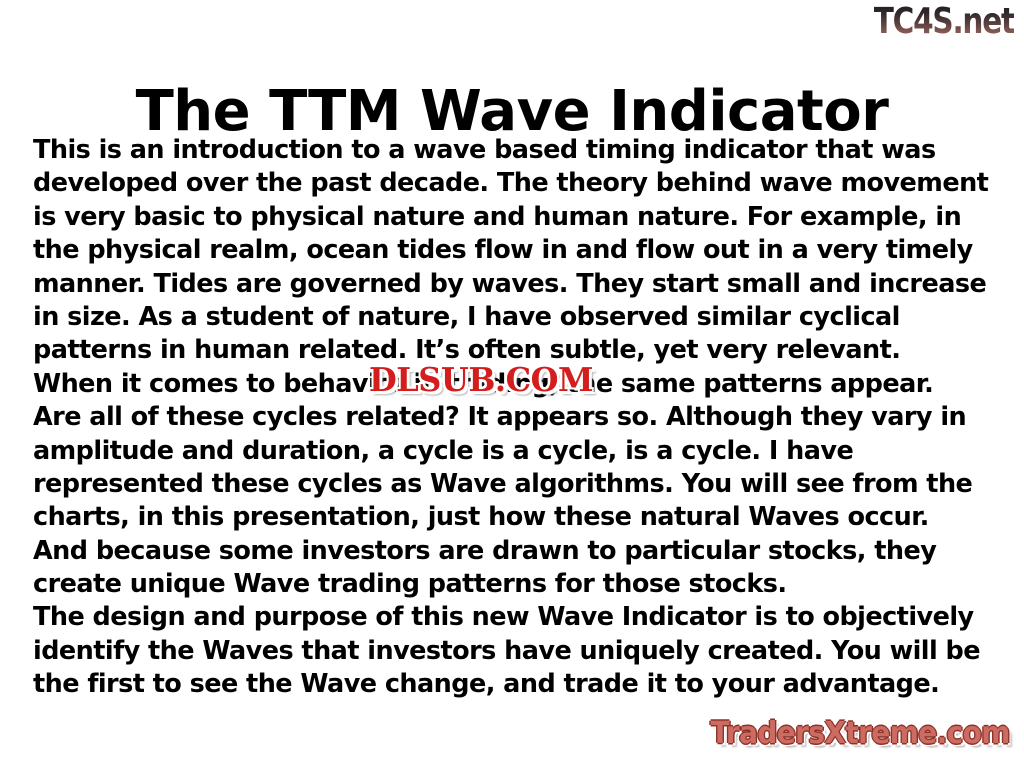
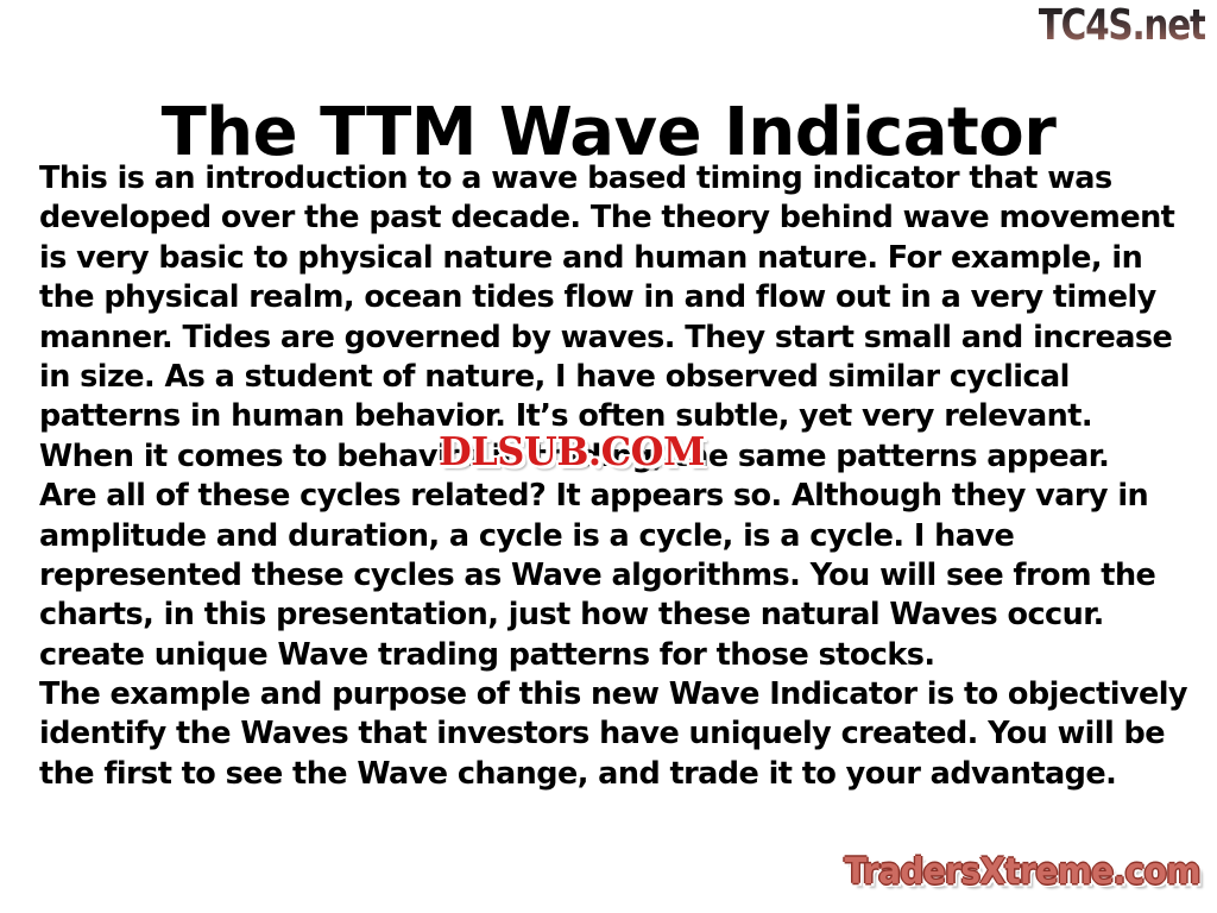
  TC4S.net
  The TTM Wave Indicator
  This is an introduction to a wave based timing indicator that was
  developed over the past decade. The theory behind wave movement
  is very basic to physical nature and human nature. For example, in
  the physical realm, ocean tides flow in and flow out in a very timely
  manner. Tides are governed by waves. They start small and increase
  in size. As a student of nature, I have observed similar cyclical
- patterns in human related. It’s often subtle, yet very relevant.
+ patterns in human behavior. It’s often subtle, yet very relevant.
  When it comes to behavior in trading, the same patterns appear.
  Are all of these cycles related? It appears so. Although they vary in
  amplitude and duration, a cycle is a cycle, is a cycle. I have
  represented these cycles as Wave algorithms. You will see from the
  charts, in this presentation, just how these natural Waves occur.
- And because some investors are drawn to particular stocks, they
  create unique Wave trading patterns for those stocks.
- The design and purpose of this new Wave Indicator is to objectively
+ The example and purpose of this new Wave Indicator is to objectively
  identify the Waves that investors have uniquely created. You will be
  the first to see the Wave change, and trade it to your advantage.
  DLSUB.COM
  TradersXtreme.com
